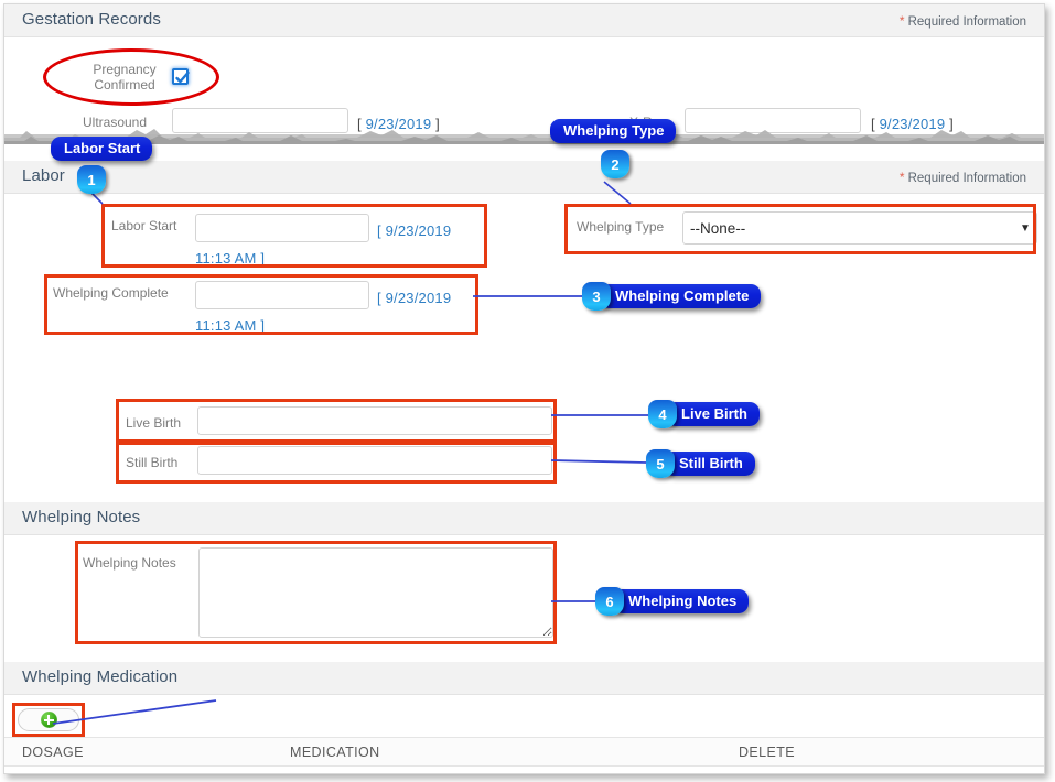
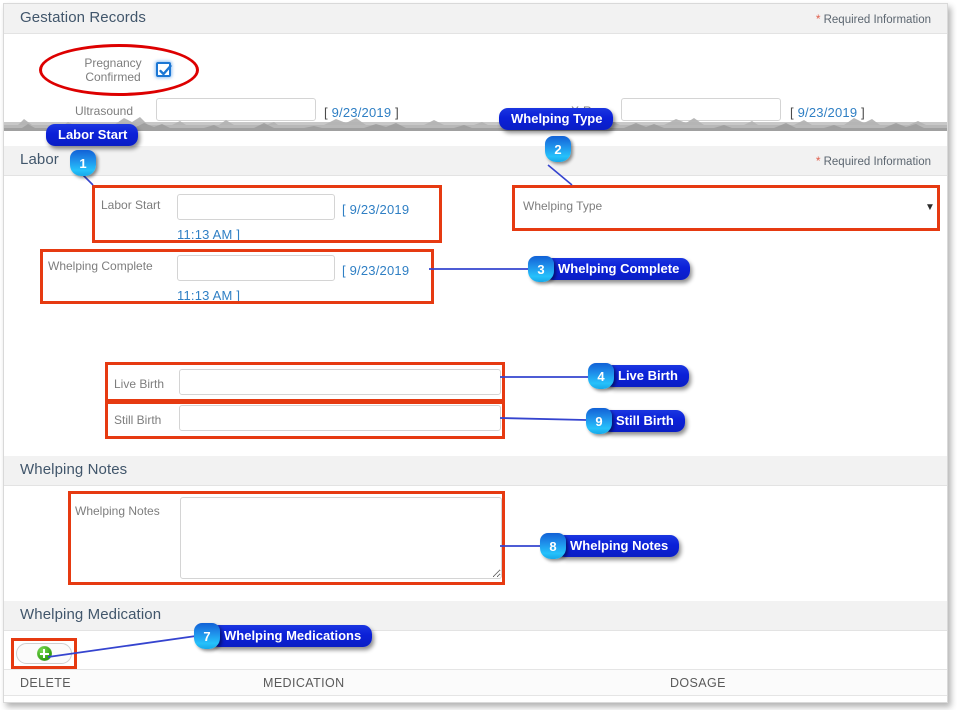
  Gestation Records
  * Required Information
  Pregnancy
  Confirmed
  Ultrasound
  [ 9/23/2019 ]
  [ 9/23/2019 ]
  Labor
  * Required Information
  Labor Start
  [ 9/23/2019
  11:13 AM ]
  Whelping Complete
  [ 9/23/2019
  11:13 AM ]
  Whelping Type
- --None--
  ▼
  Live Birth
  Still Birth
  Whelping Notes
  Whelping Notes
  Whelping Medication
- DOSAGE
+ DELETE
  MEDICATION
- DELETE
+ DOSAGE
  Labor Start
  1
  Whelping Type
  2
  3
  Whelping Complete
  4
  Live Birth
- 5
+ 9
  Still Birth
- 6
+ 8
  Whelping Notes
+ 7
+ Whelping Medications
